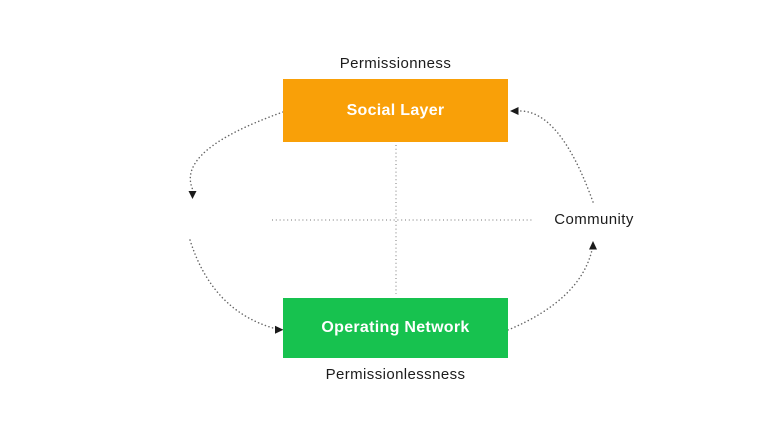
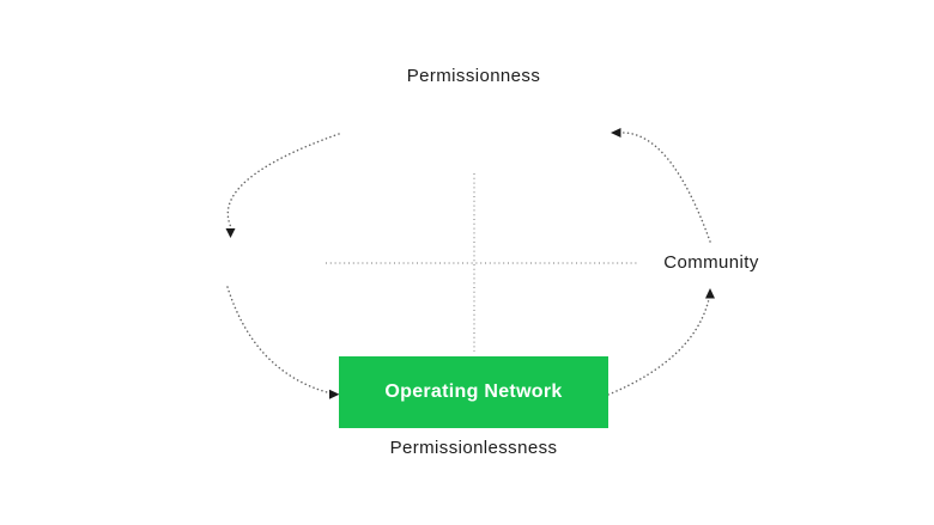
  Permissionness
- Social Layer
  Community
  Operating Network
  Permissionlessness
